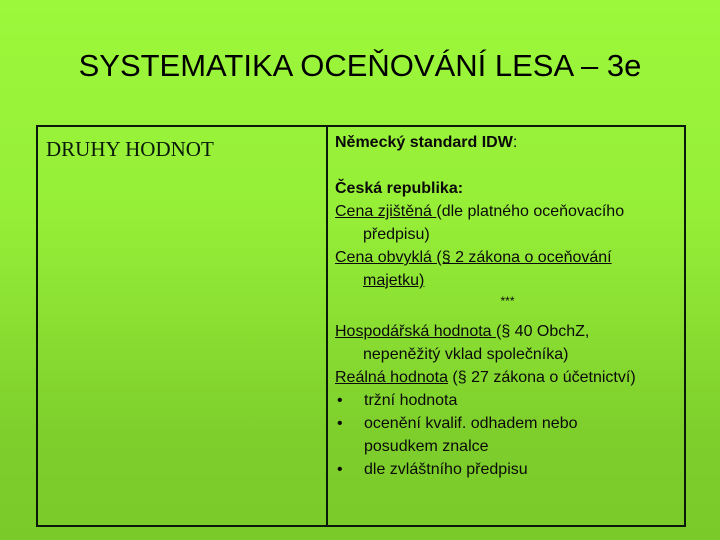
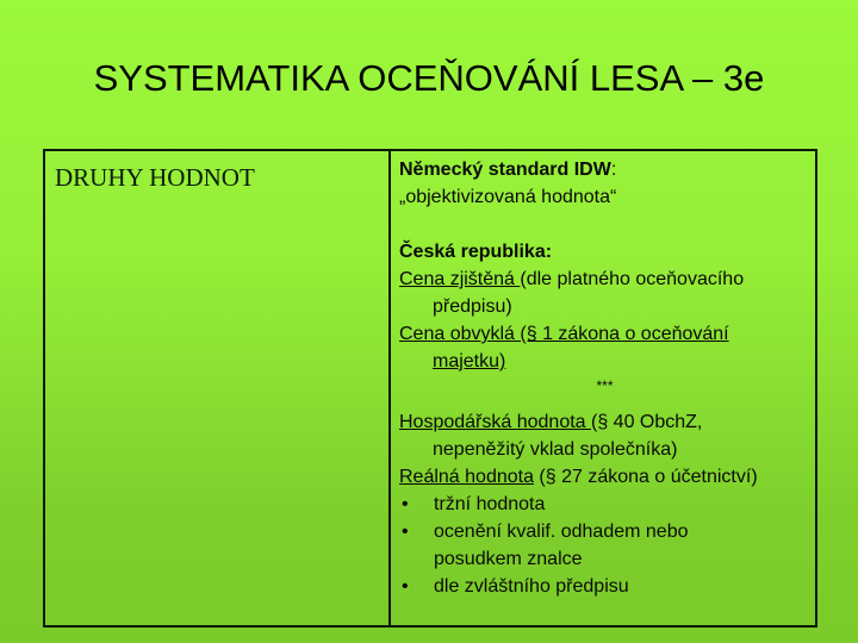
  SYSTEMATIKA OCEŇOVÁNÍ LESA – 3e
  DRUHY HODNOT
  Německý standard IDW:
+ „objektivizovaná hodnota“
  Česká republika:
  Cena zjištěná (dle platného oceňovacího
  předpisu)
- Cena obvyklá (§ 2 zákona o oceňování
+ Cena obvyklá (§ 1 zákona o oceňování
  majetku)
  ***
  Hospodářská hodnota (§ 40 ObchZ,
  nepeněžitý vklad společníka)
  Reálná hodnota (§ 27 zákona o účetnictví)
  •
  tržní hodnota
  •
  ocenění kvalif. odhadem nebo
  posudkem znalce
  •
  dle zvláštního předpisu
